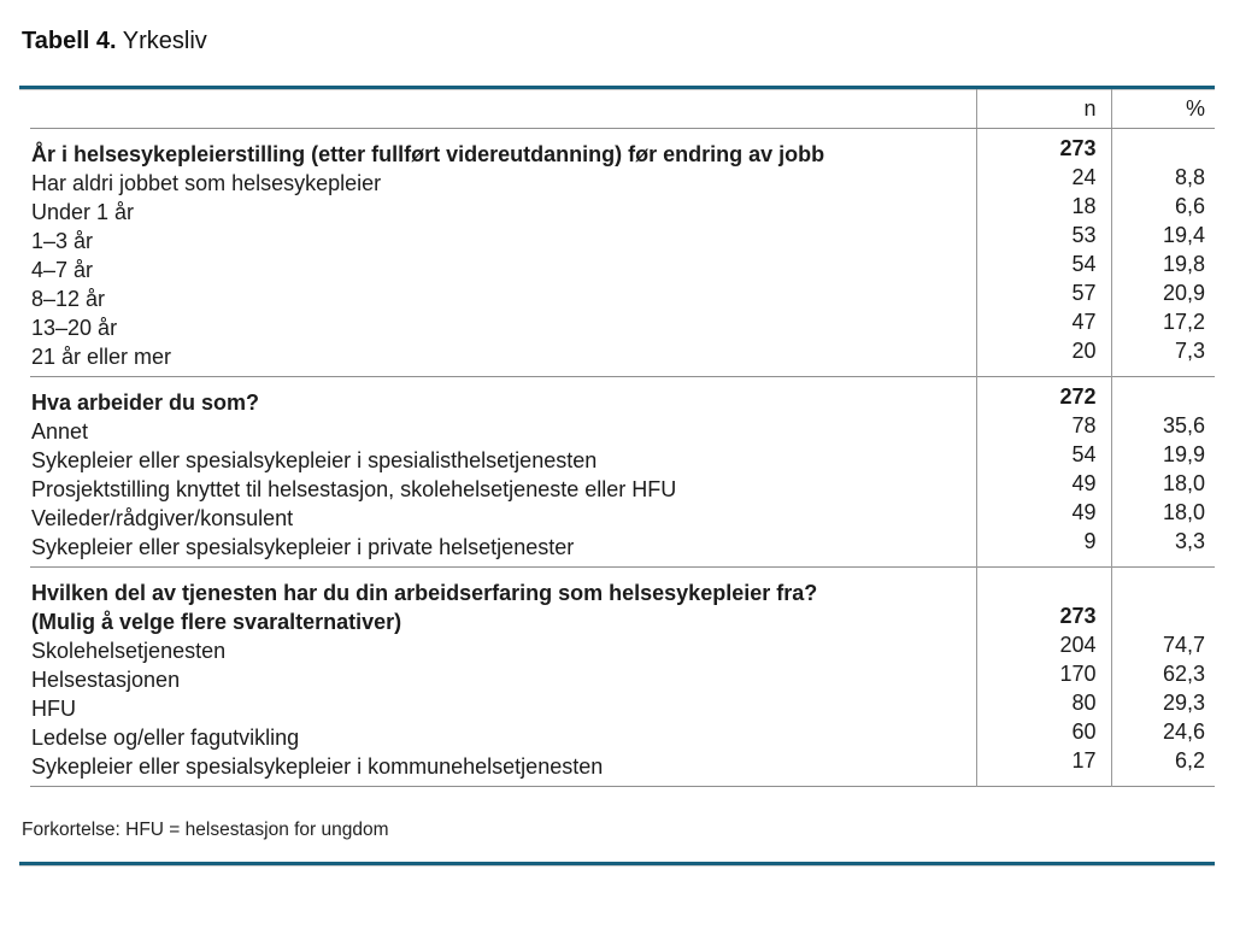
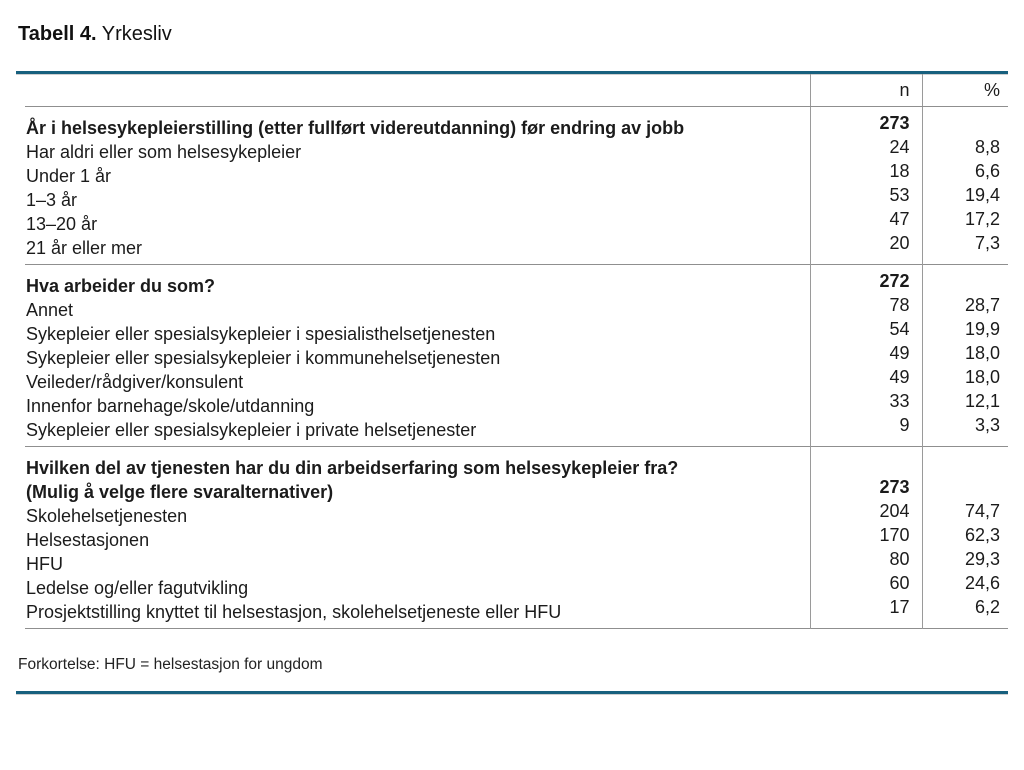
  Tabell 4. Yrkesliv
  	n	%
  År i helsesykepleierstilling (etter fullført videreutdanning) før endring av jobb	273
- Har aldri jobbet som helsesykepleier	24	8,8
+ Har aldri eller som helsesykepleier	24	8,8
  Under 1 år	18	6,6
  1–3 år	53	19,4
- 4–7 år	54	19,8
- 8–12 år	57	20,9
  13–20 år	47	17,2
  21 år eller mer	20	7,3
  Hva arbeider du som?	272
- Annet	78	35,6
+ Annet	78	28,7
  Sykepleier eller spesialsykepleier i spesialisthelsetjenesten	54	19,9
- Prosjektstilling knyttet til helsestasjon, skolehelsetjeneste eller HFU	49	18,0
+ Sykepleier eller spesialsykepleier i kommunehelsetjenesten	49	18,0
  Veileder/rådgiver/konsulent	49	18,0
+ Innenfor barnehage/skole/utdanning	33	12,1
  Sykepleier eller spesialsykepleier i private helsetjenester	9	3,3
  Hvilken del av tjenesten har du din arbeidserfaring som helsesykepleier fra? (Mulig å velge flere svaralternativer)	273
  Skolehelsetjenesten	204	74,7
  Helsestasjonen	170	62,3
  HFU	80	29,3
  Ledelse og/eller fagutvikling	60	24,6
- Sykepleier eller spesialsykepleier i kommunehelsetjenesten	17	6,2
+ Prosjektstilling knyttet til helsestasjon, skolehelsetjeneste eller HFU	17	6,2
  Forkortelse: HFU = helsestasjon for ungdom
